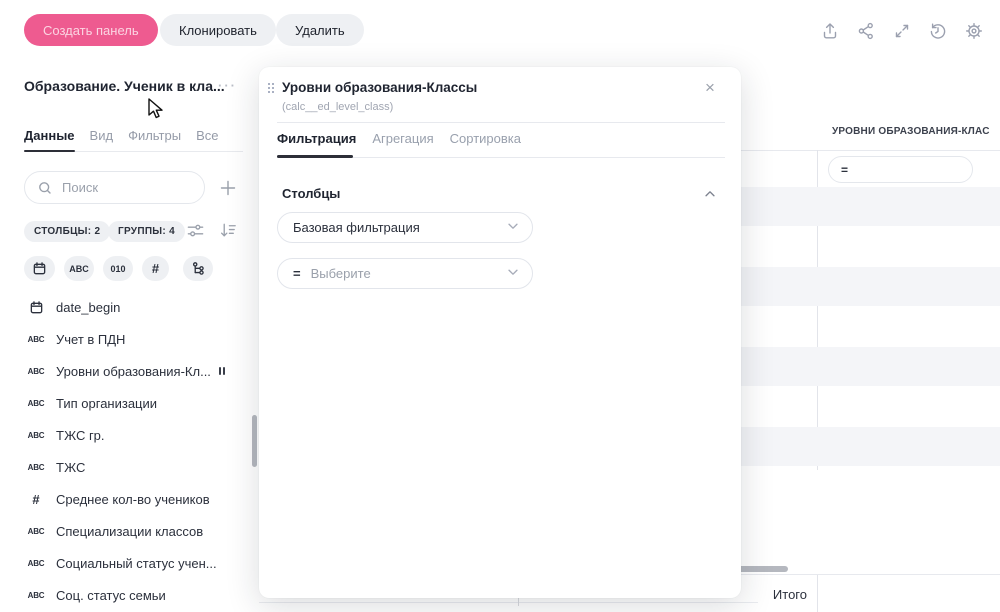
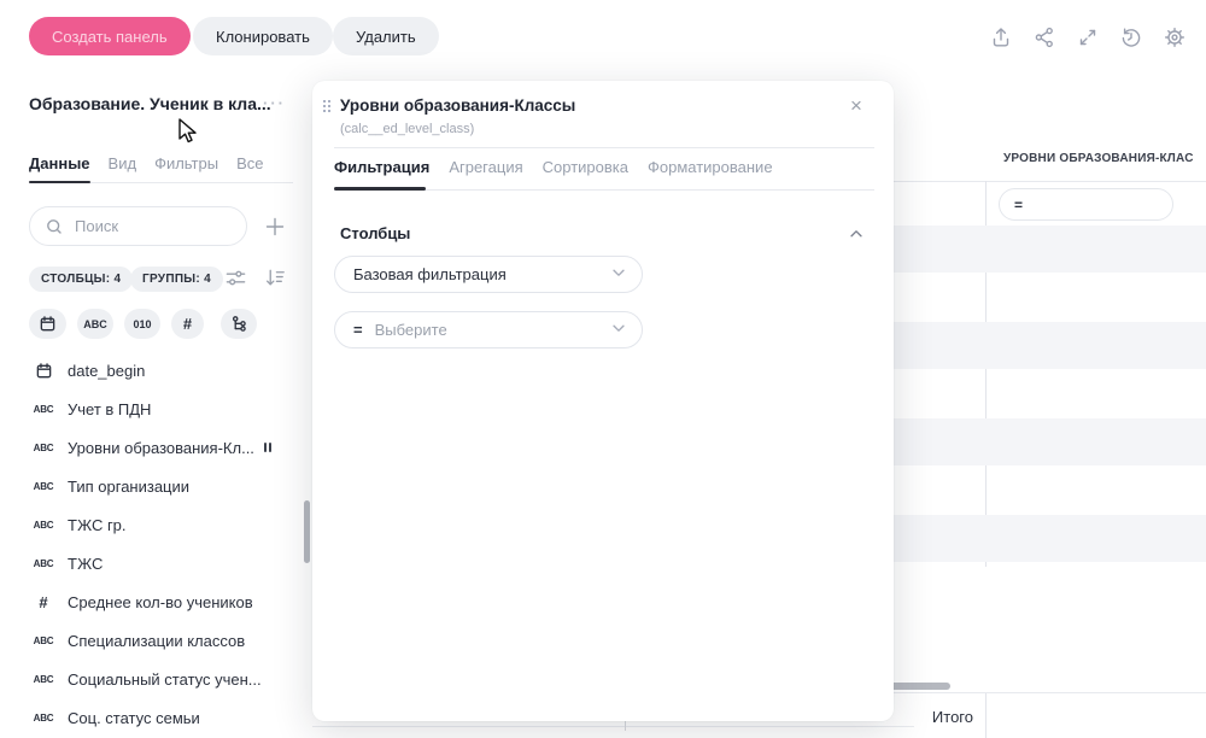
  Создать панель
  Клонировать
  Удалить
  Образование. Ученик в кла...
  ···
  Данные
  Вид
  Фильтры
  Все
  Поиск
- СТОЛБЦЫ: 2
+ СТОЛБЦЫ: 4
  ГРУППЫ: 4
  ABC
  010
  #
  date_begin
  ABC
  Учет в ПДН
  ABC
  Уровни образования-Кл...
  ABC
  Тип организации
  ABC
  ТЖС гр.
  ABC
  ТЖС
  #
  Среднее кол-во учеников
  ABC
  Специализации классов
  ABC
  Социальный статус учен...
  ABC
  Соц. статус семьи
  УРОВНИ ОБРАЗОВАНИЯ-КЛАС
  =
  Итого
  Уровни образования-Классы
  (calc__ed_level_class)
  ×
  Фильтрация
  Агрегация
  Сортировка
+ Форматирование
  Столбцы
  Базовая фильтрация
  =
  Выберите
